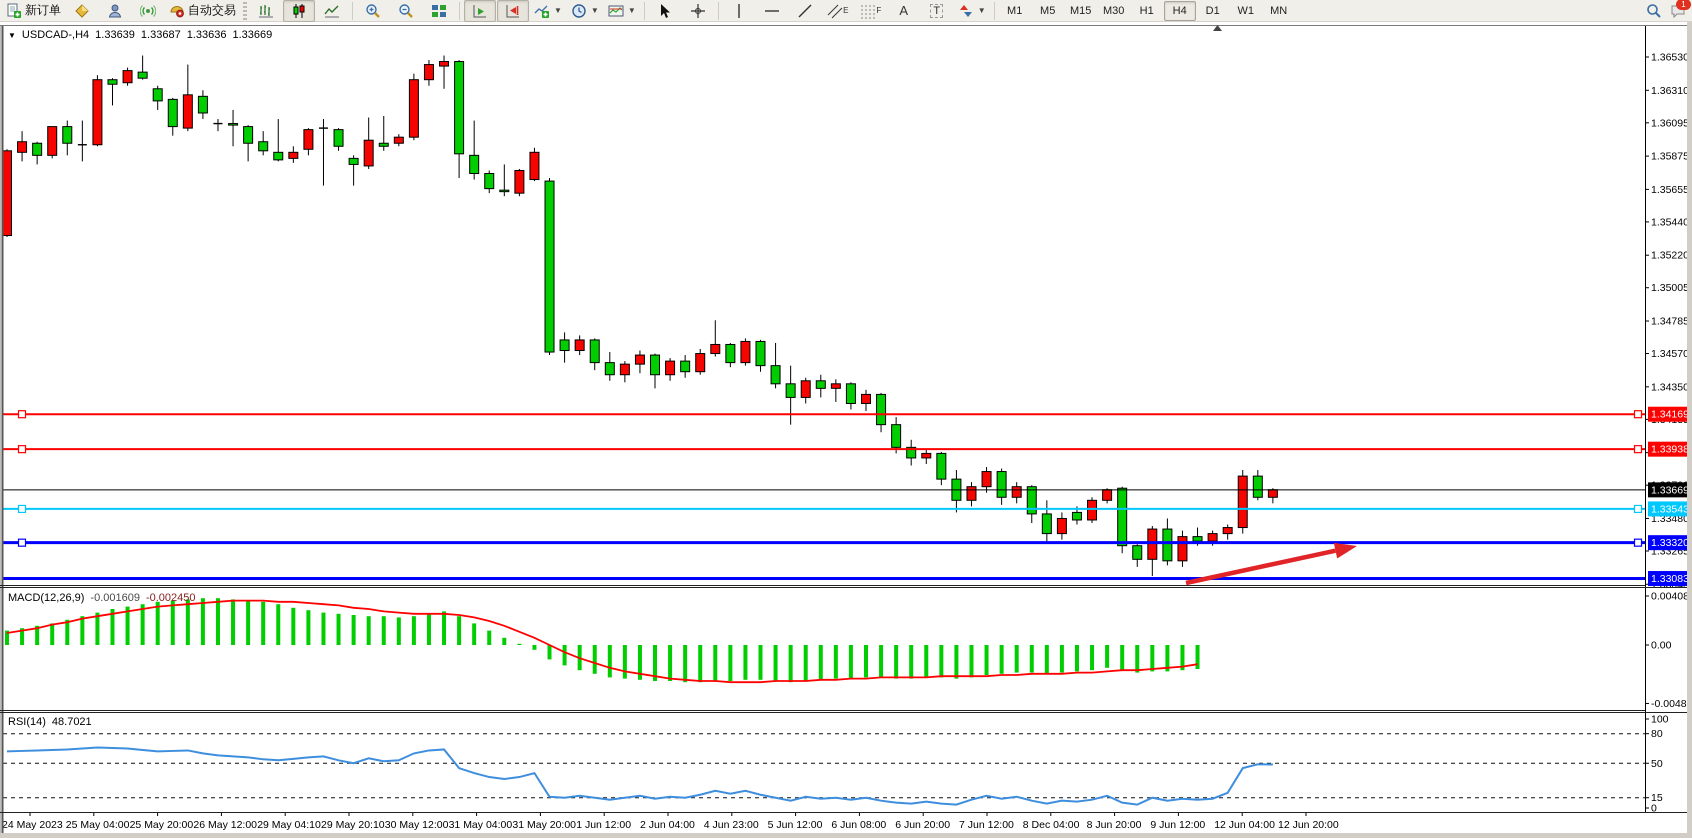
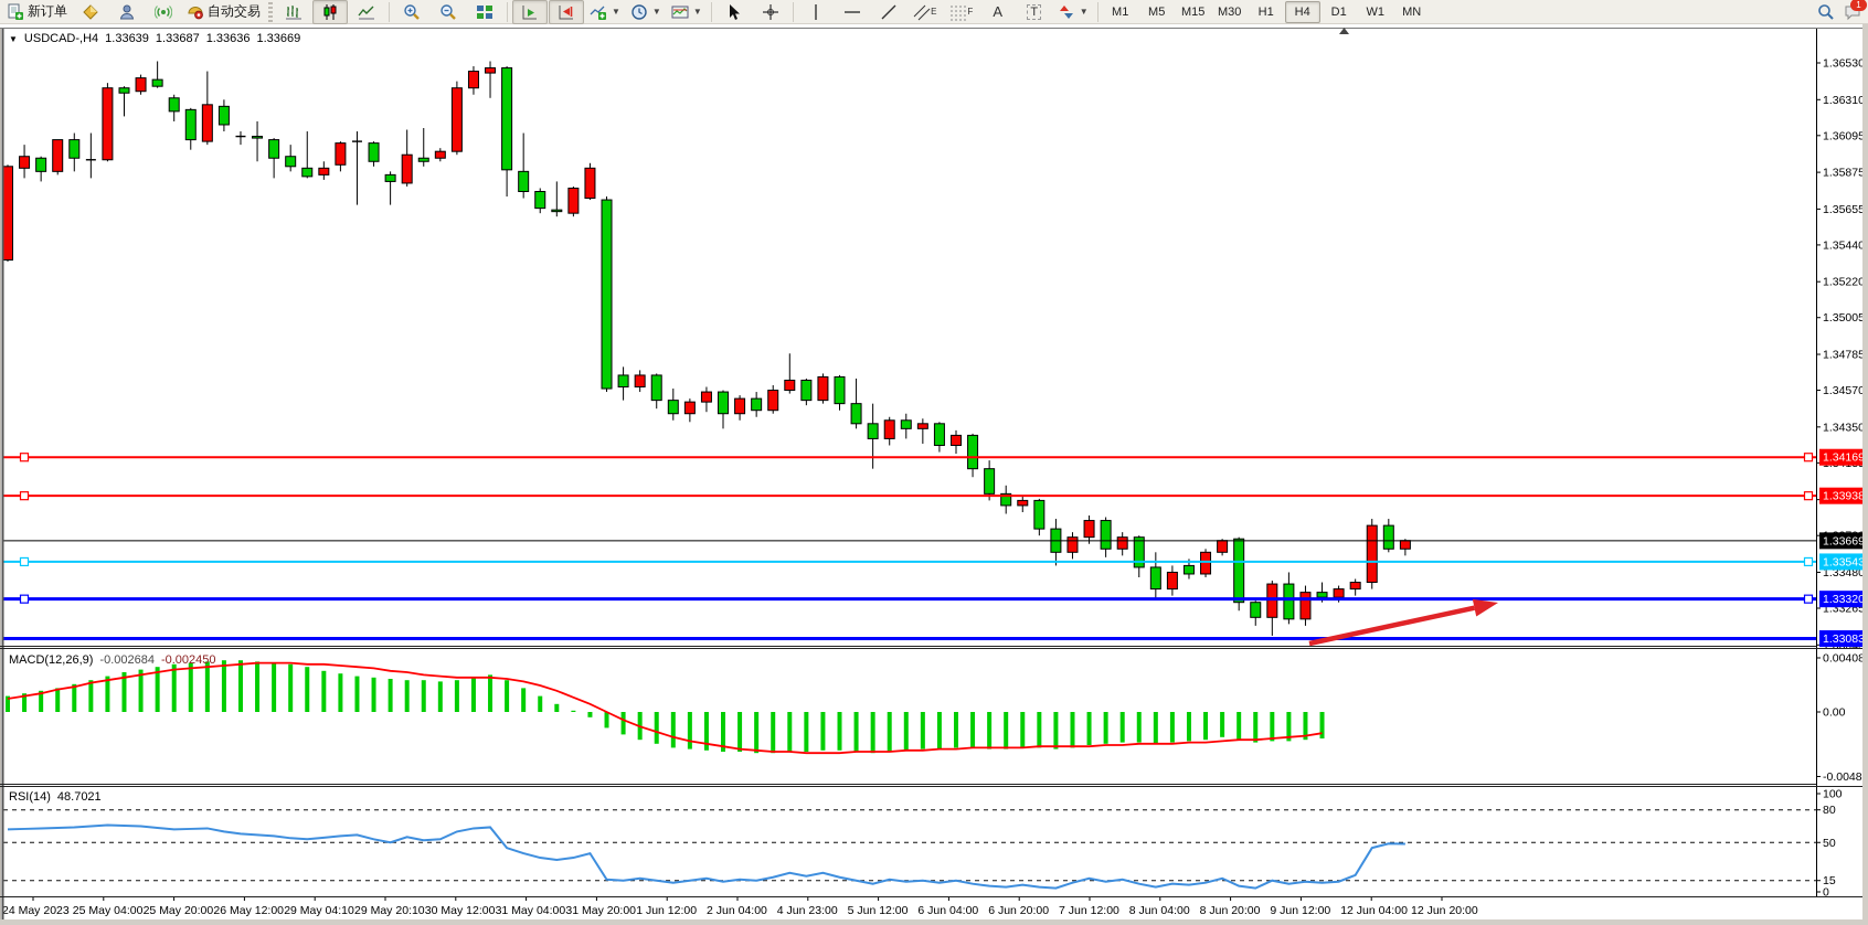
  新订单
  自动交易
  ▼
  ▼
  ▼
  E
  F
  A
  T
  ▼
  M1
  M5
  M15
  M30
  H1
  H4
  D1
  W1
  MN
  1
  1.3653
  1.3631
  1.3609
  1.3587
  1.3565
  1.3544
  1.3522
  1.3500
  1.3478
  1.3457
  1.3435
  1.3348
  1.3326
  1.3416
  1.3393
  1.3366
  1.3354
  1.3332
  1.3308
  0.0040
  0.00
  -0.0048
  100
  80
  50
  15
  0
  24 May 2023
  25 May 04:00
  25 May 20:00
  26 May 12:00
  29 May 04:10
  29 May 20:10
  30 May 12:00
  31 May 04:00
  31 May 20:00
  1 Jun 12:00
  2 Jun 04:00
  4 Jun 23:00
  5 Jun 12:00
- 6 Jun 08:00
+ 6 Jun 04:00
  6 Jun 20:00
  7 Jun 12:00
- 8 Dec 04:00
+ 8 Jun 04:00
  8 Jun 20:00
  9 Jun 12:00
  12 Jun 04:00
  12 Jun 20:00
  ▼
  USDCAD-,H4
  1.33639
  1.33687
  1.33636
  1.33669
- MACD(12,26,9) -0.001609 -0.002450
+ MACD(12,26,9) -0.002684 -0.002450
  RSI(14) 48.7021
